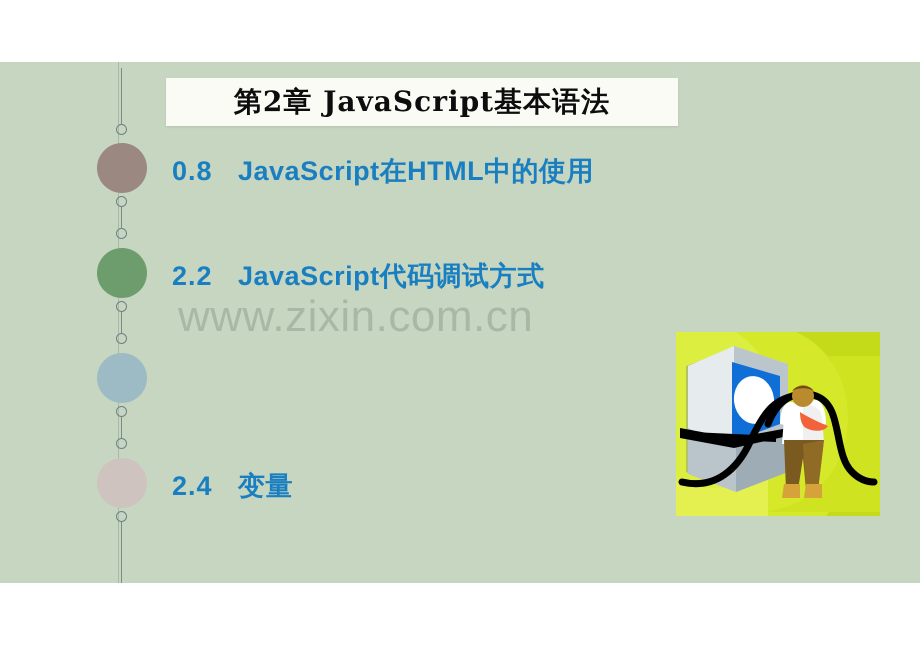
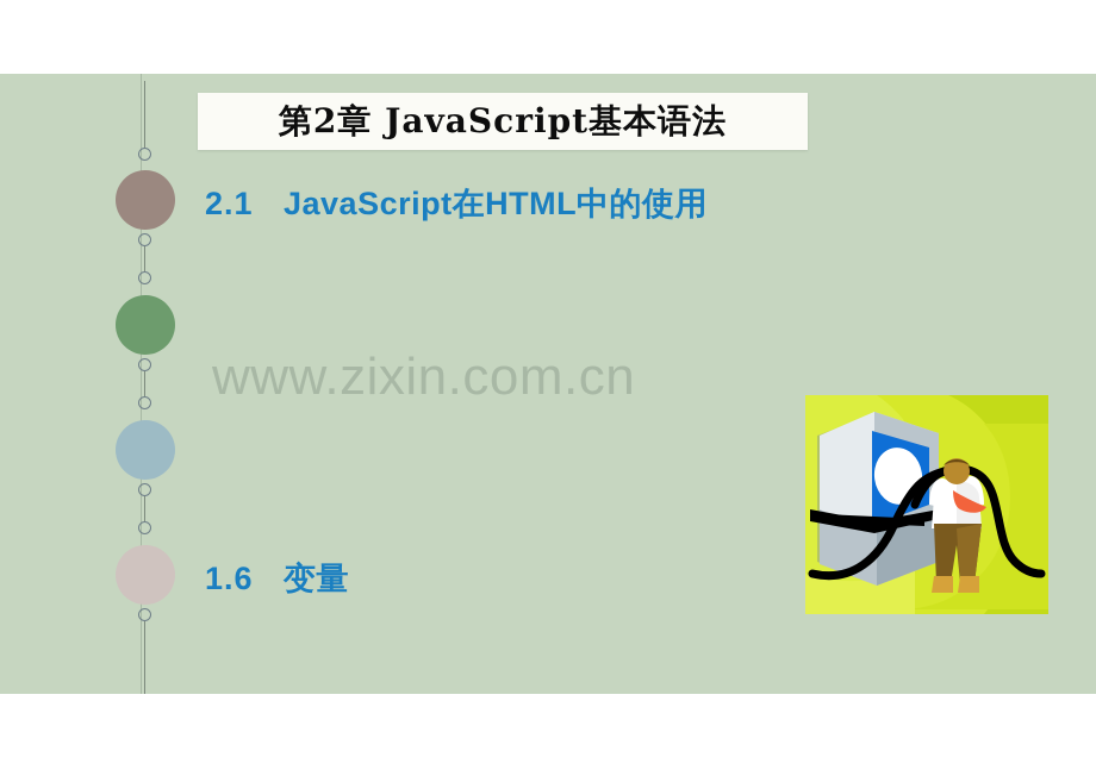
  www.zixin.com.cn
  第2章 JavaScript基本语法
- 0.8
+ 2.1
  JavaScript在HTML中的使用
- 2.2
- JavaScript代码调试方式
- 2.4
+ 1.6
  变量
